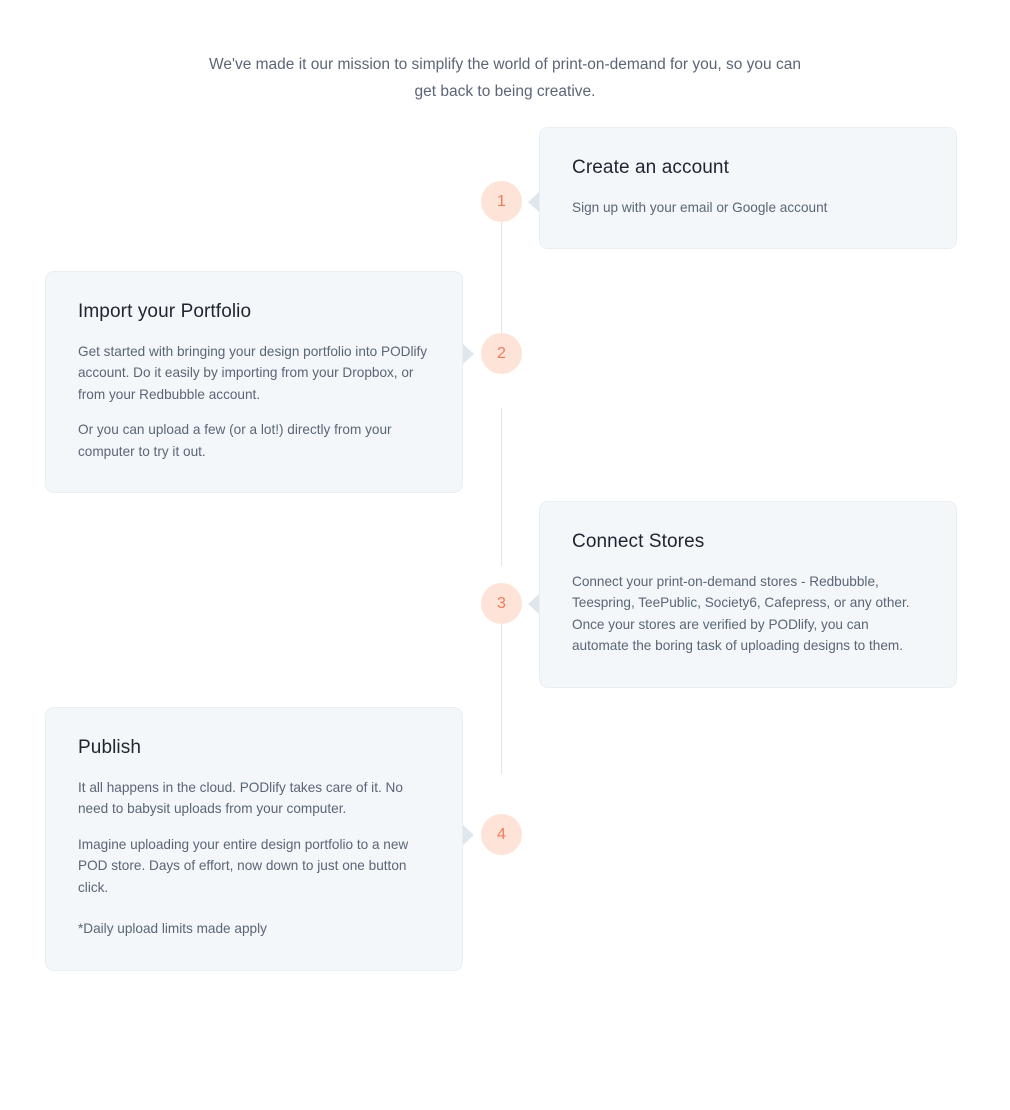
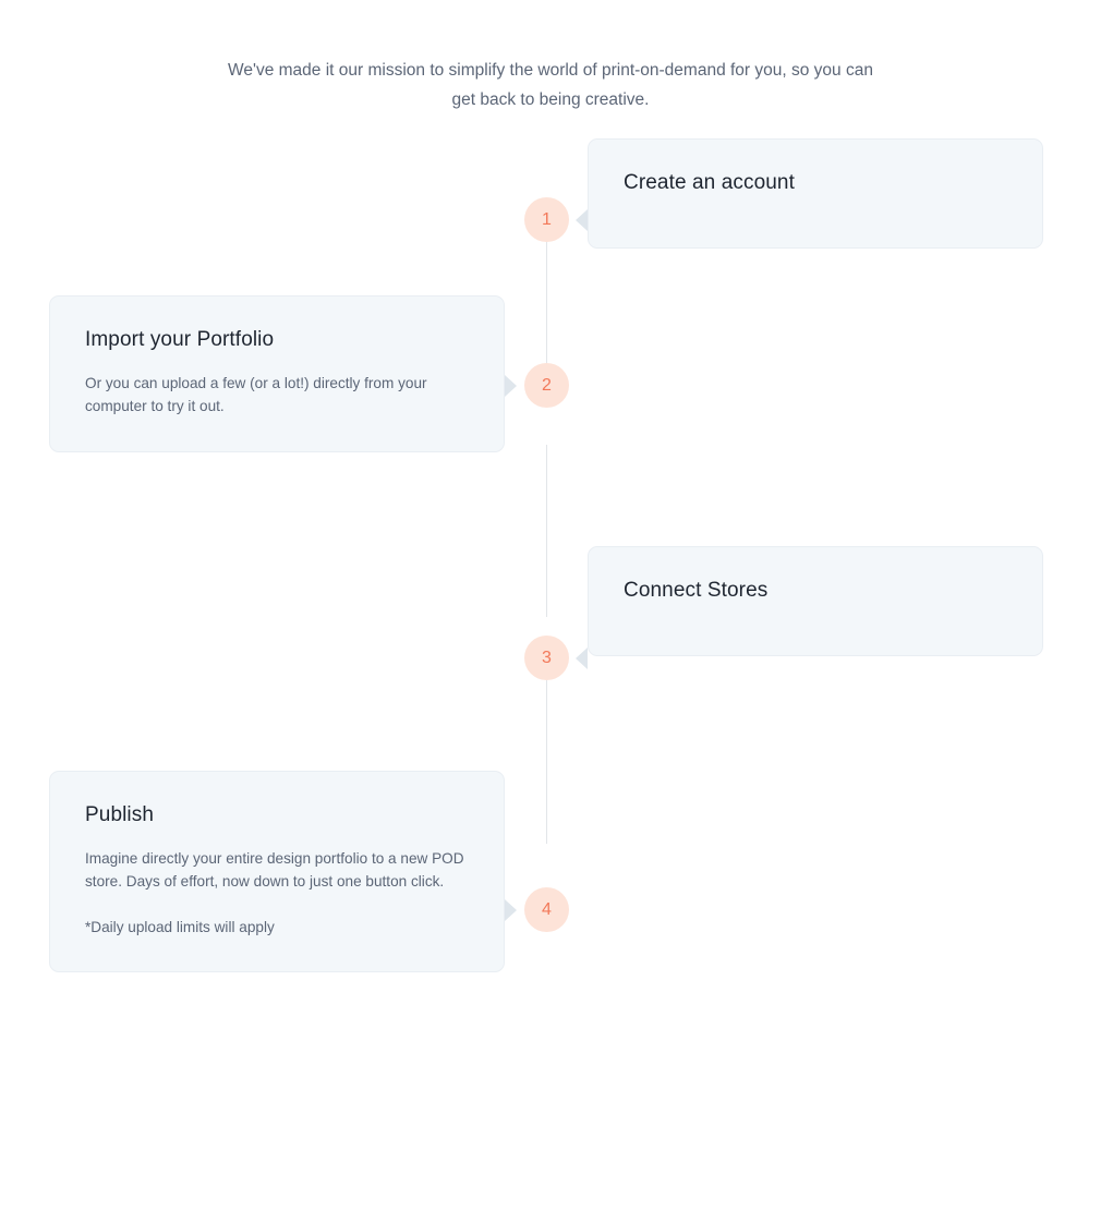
  We've made it our mission to simplify the world of print-on-demand for you, so you can get back to being creative.
  1
  Create an account
- Sign up with your email or Google account
  2
  Import your Portfolio
- Get started with bringing your design portfolio into PODlify account. Do it easily by importing from your Dropbox, or from your Redbubble account.
  Or you can upload a few (or a lot!) directly from your computer to try it out.
  3
  Connect Stores
- Connect your print-on-demand stores - Redbubble, Teespring, TeePublic, Society6, Cafepress, or any other. Once your stores are verified by PODlify, you can automate the boring task of uploading designs to them.
  4
  Publish
- It all happens in the cloud. PODlify takes care of it. No need to babysit uploads from your computer.
- Imagine uploading your entire design portfolio to a new POD store. Days of effort, now down to just one button click.
+ Imagine directly your entire design portfolio to a new POD store. Days of effort, now down to just one button click.
- *Daily upload limits made apply
+ *Daily upload limits will apply
